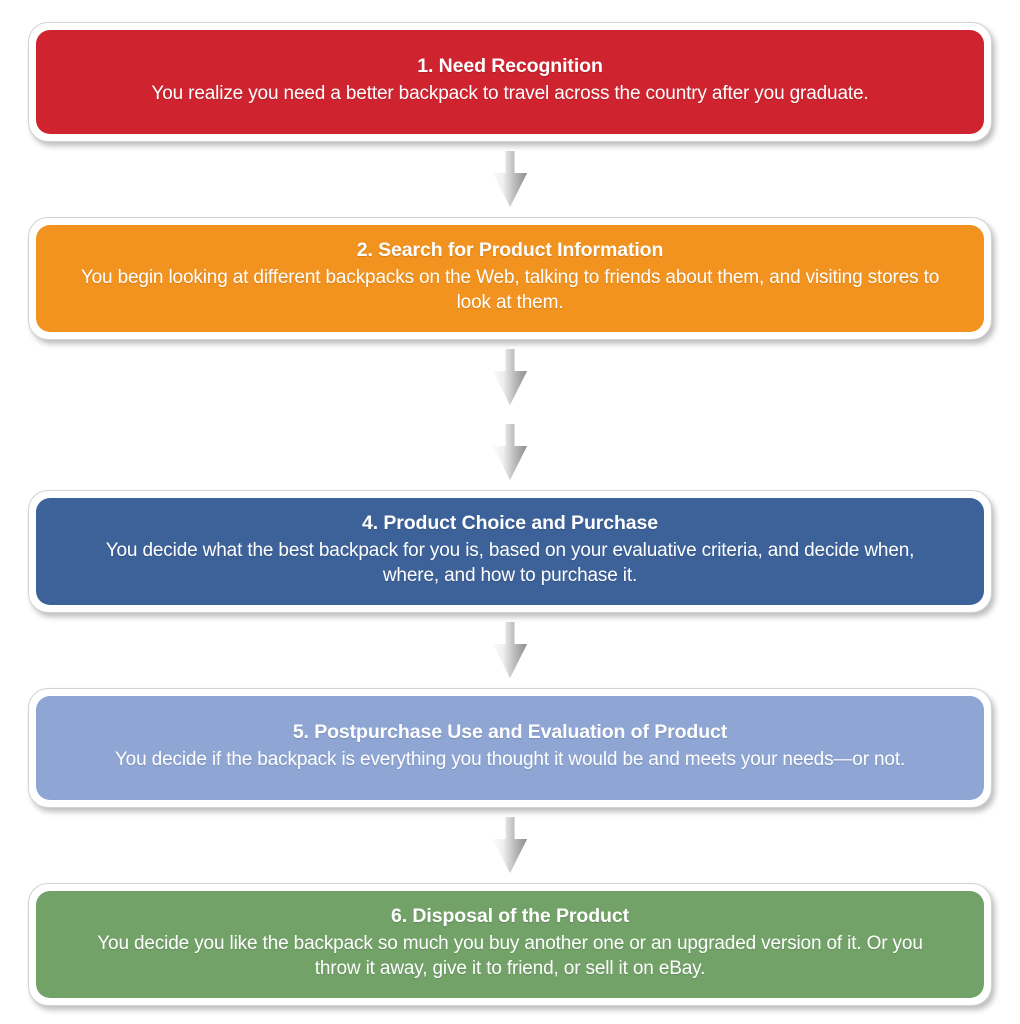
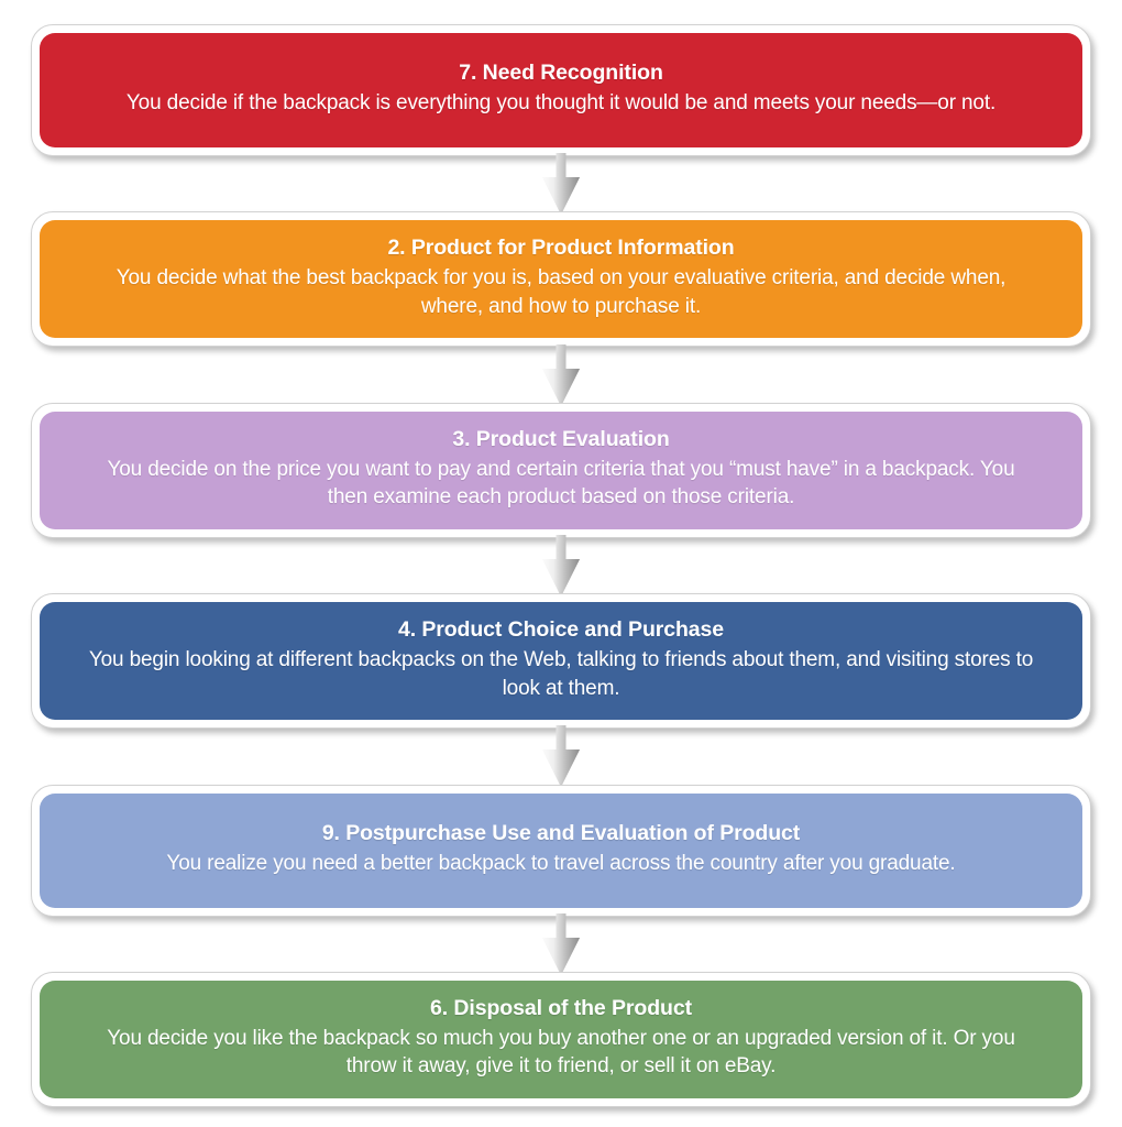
- 1. Need Recognition
+ 7. Need Recognition
- You realize you need a better backpack to travel across the country after you graduate.
+ You decide if the backpack is everything you thought it would be and meets your needs—or not.
- 2. Search for Product Information
+ 2. Product for Product Information
- You begin looking at different backpacks on the Web, talking to friends about them, and visiting stores to look at them.
+ You decide what the best backpack for you is, based on your evaluative criteria, and decide when, where, and how to purchase it.
+ 3. Product Evaluation
+ You decide on the price you want to pay and certain criteria that you “must have” in a backpack. You then examine each product based on those criteria.
  4. Product Choice and Purchase
- You decide what the best backpack for you is, based on your evaluative criteria, and decide when, where, and how to purchase it.
+ You begin looking at different backpacks on the Web, talking to friends about them, and visiting stores to look at them.
- 5. Postpurchase Use and Evaluation of Product
+ 9. Postpurchase Use and Evaluation of Product
- You decide if the backpack is everything you thought it would be and meets your needs—or not.
+ You realize you need a better backpack to travel across the country after you graduate.
  6. Disposal of the Product
  You decide you like the backpack so much you buy another one or an upgraded version of it. Or you throw it away, give it to friend, or sell it on eBay.
